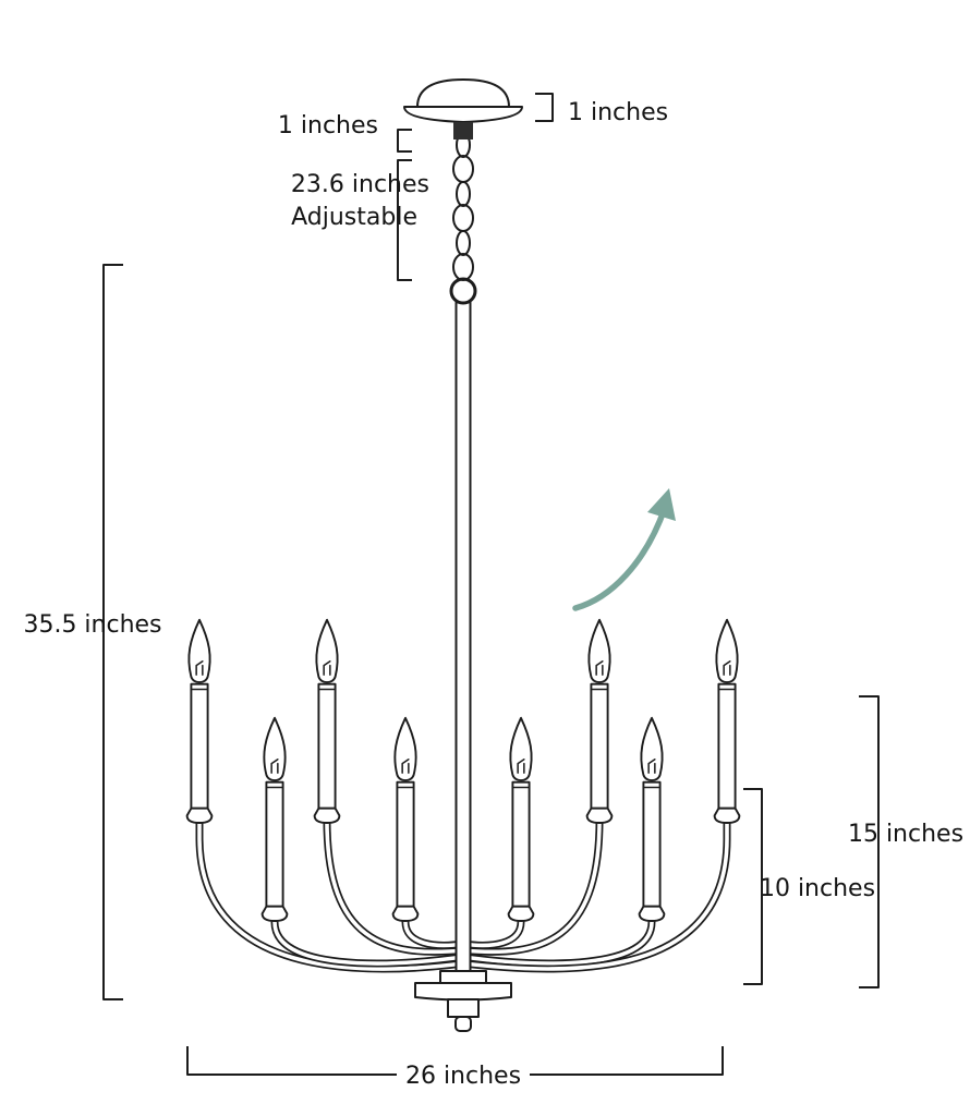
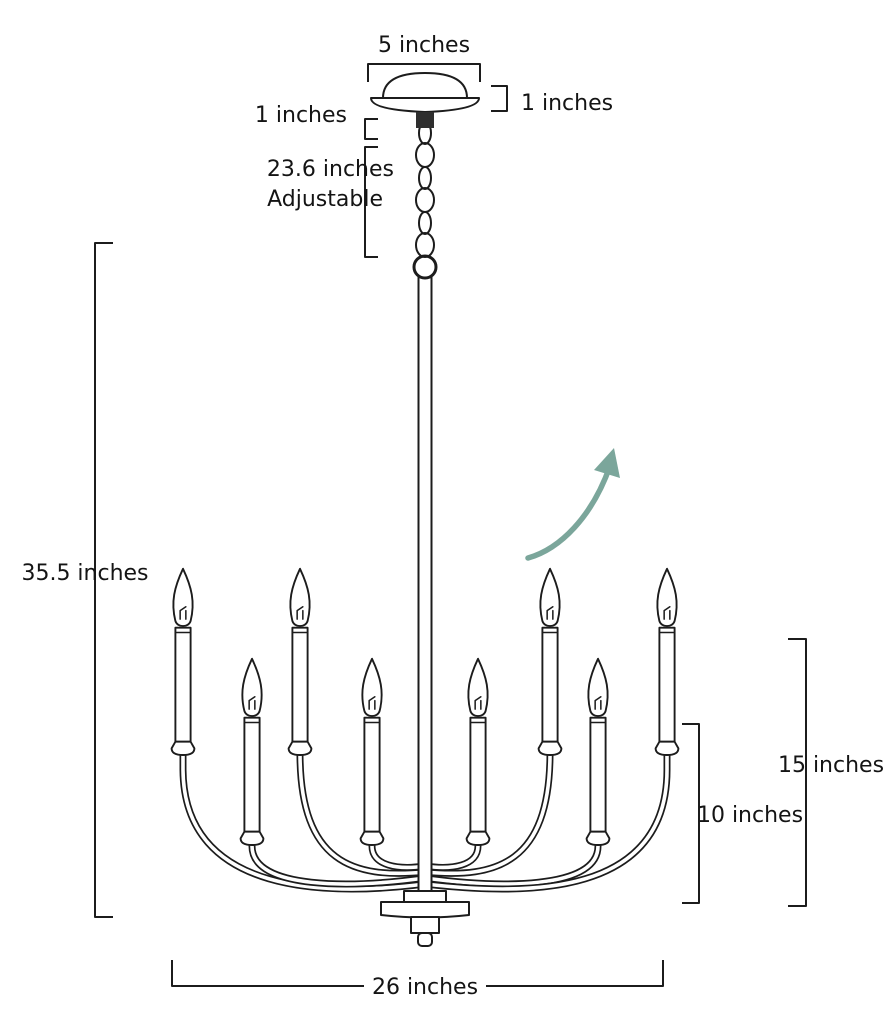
+ 5 inches
  1 inches
  1 inches
  23.6 inches
  Adjustable
  35.5 inches
  15 inches
  10 inches
  26 inches
